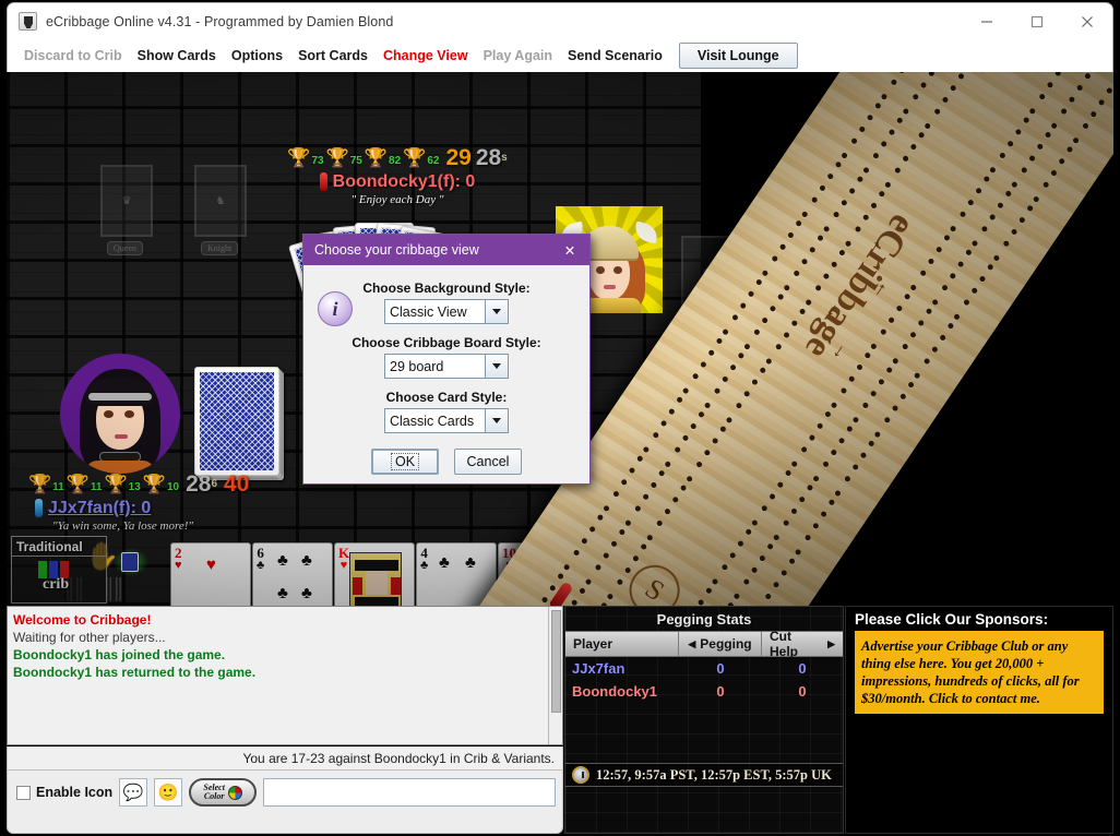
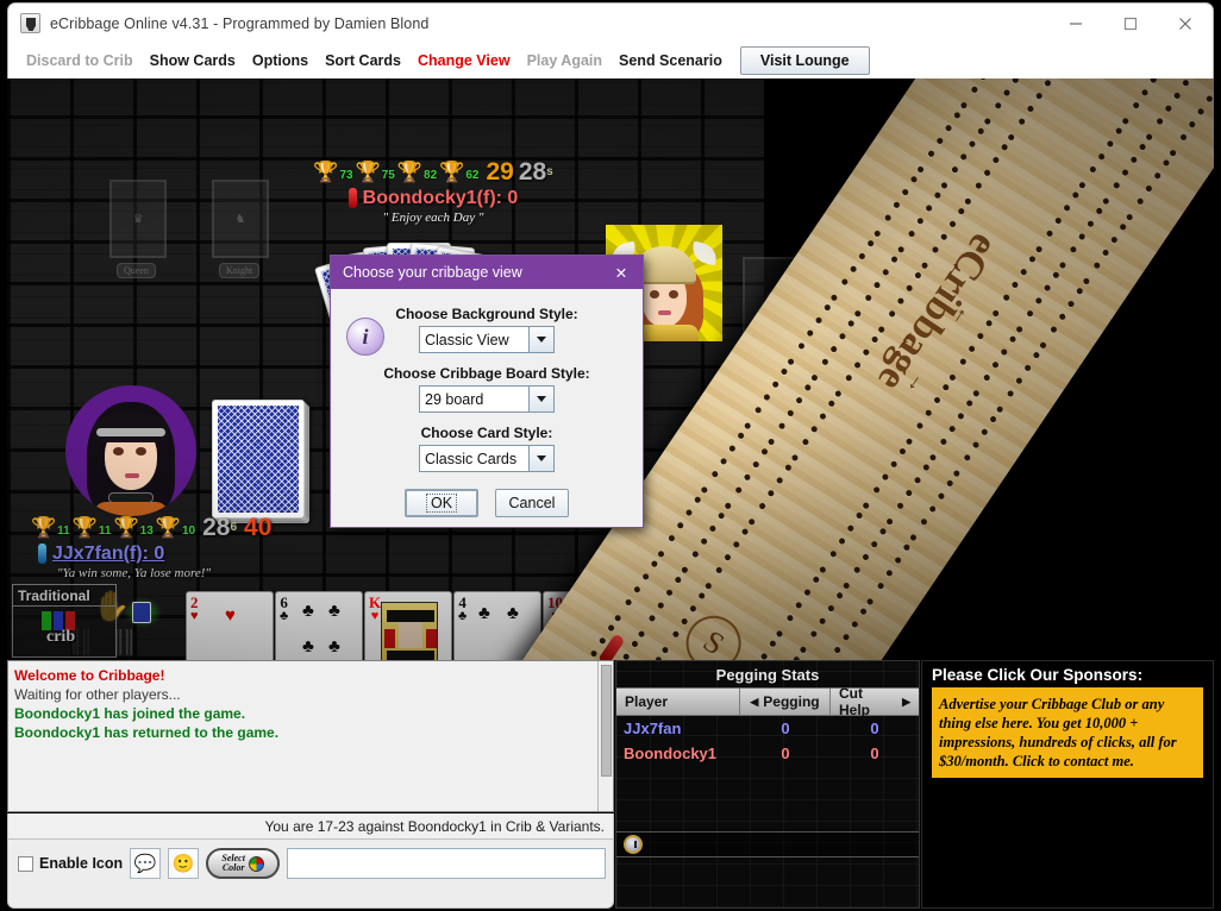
  eCribbage Online v4.31 - Programmed by Damien Blond
  Discard to Crib
  Show Cards
  Options
  Sort Cards
  Change View
  Play Again
  Send Scenario
  Visit Lounge
  K
  ♥
  Choose your cribbage view
  ✕
  i
  Choose Background Style:
  Classic View
  Choose Cribbage Board Style:
  29 board
  Choose Card Style:
  Classic Cards
  OK
  Cancel
  Welcome to Cribbage!
  Waiting for other players...
  Boondocky1 has joined the game.
  Boondocky1 has returned to the game.
  You are 17-23 against Boondocky1 in Crib & Variants.
  Enable Icon
  💬
  🙂
  Select
  Color
  Pegging Stats
  Player
  ◀
  Pegging
  Cut Help
  ▶
  JJx7fan
  0
  0
  Boondocky1
  0
  0
- 12:57, 9:57a PST, 12:57p EST, 5:57p UK
  Please Click Our Sponsors:
- Advertise your Cribbage Club or any thing else here. You get 20,000 + impressions, hundreds of clicks, all for $30/month. Click to contact me.
+ Advertise your Cribbage Club or any thing else here. You get 10,000 + impressions, hundreds of clicks, all for $30/month. Click to contact me.
